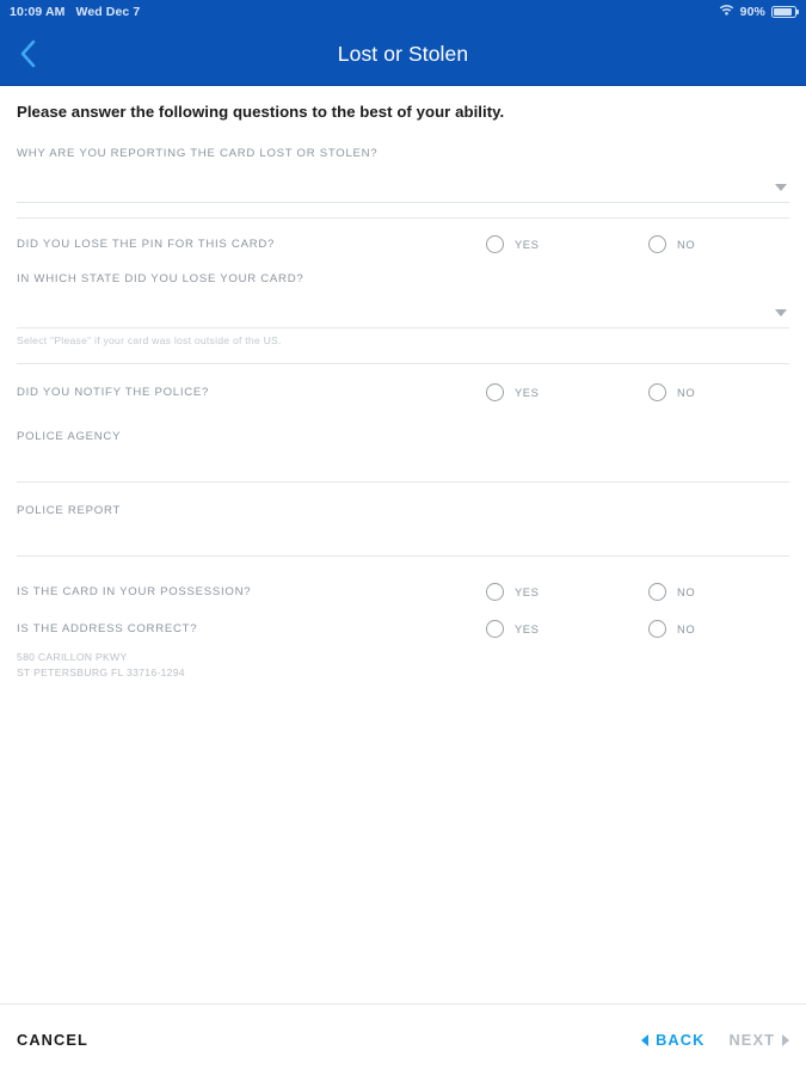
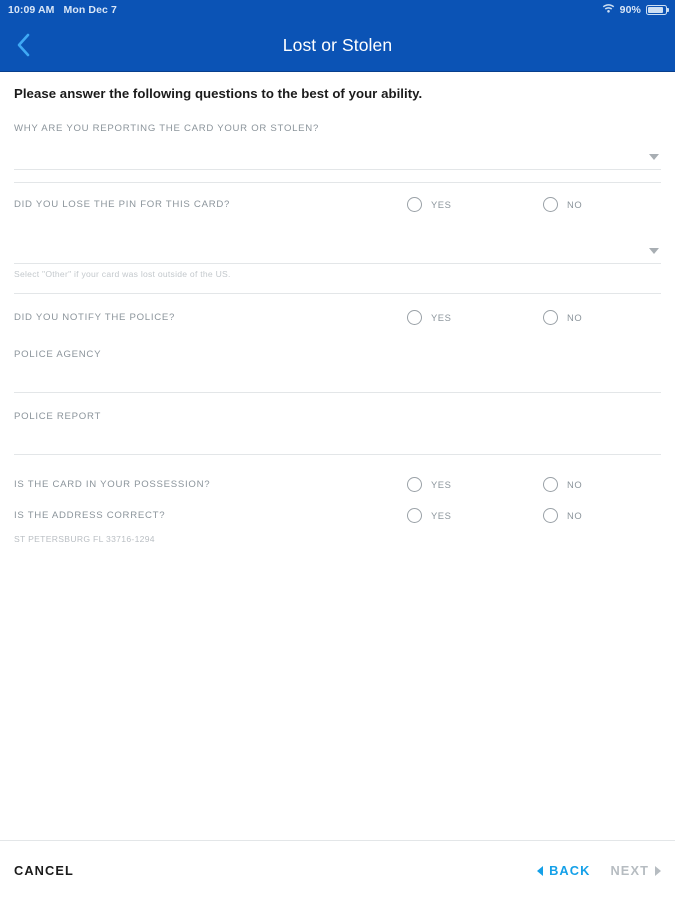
  10:09 AM
- Wed Dec 7
+ Mon Dec 7
  90%
  Lost or Stolen
  Please answer the following questions to the best of your ability.
- WHY ARE YOU REPORTING THE CARD LOST OR STOLEN?
+ WHY ARE YOU REPORTING THE CARD YOUR OR STOLEN?
  DID YOU LOSE THE PIN FOR THIS CARD?
  YES
  NO
- IN WHICH STATE DID YOU LOSE YOUR CARD?
- Select "Please" if your card was lost outside of the US.
+ Select "Other" if your card was lost outside of the US.
  DID YOU NOTIFY THE POLICE?
  YES
  NO
  POLICE AGENCY
  POLICE REPORT
  IS THE CARD IN YOUR POSSESSION?
  YES
  NO
  IS THE ADDRESS CORRECT?
  YES
  NO
- 580 CARILLON PKWY
  ST PETERSBURG FL 33716-1294
  CANCEL
  BACK
  NEXT
